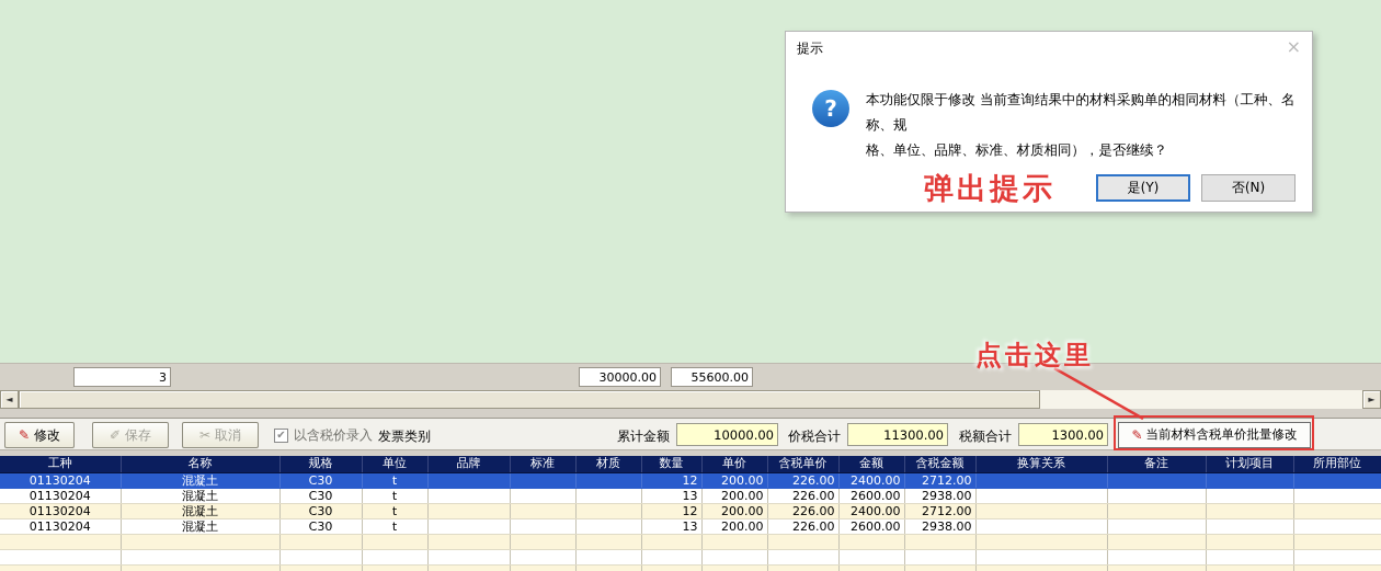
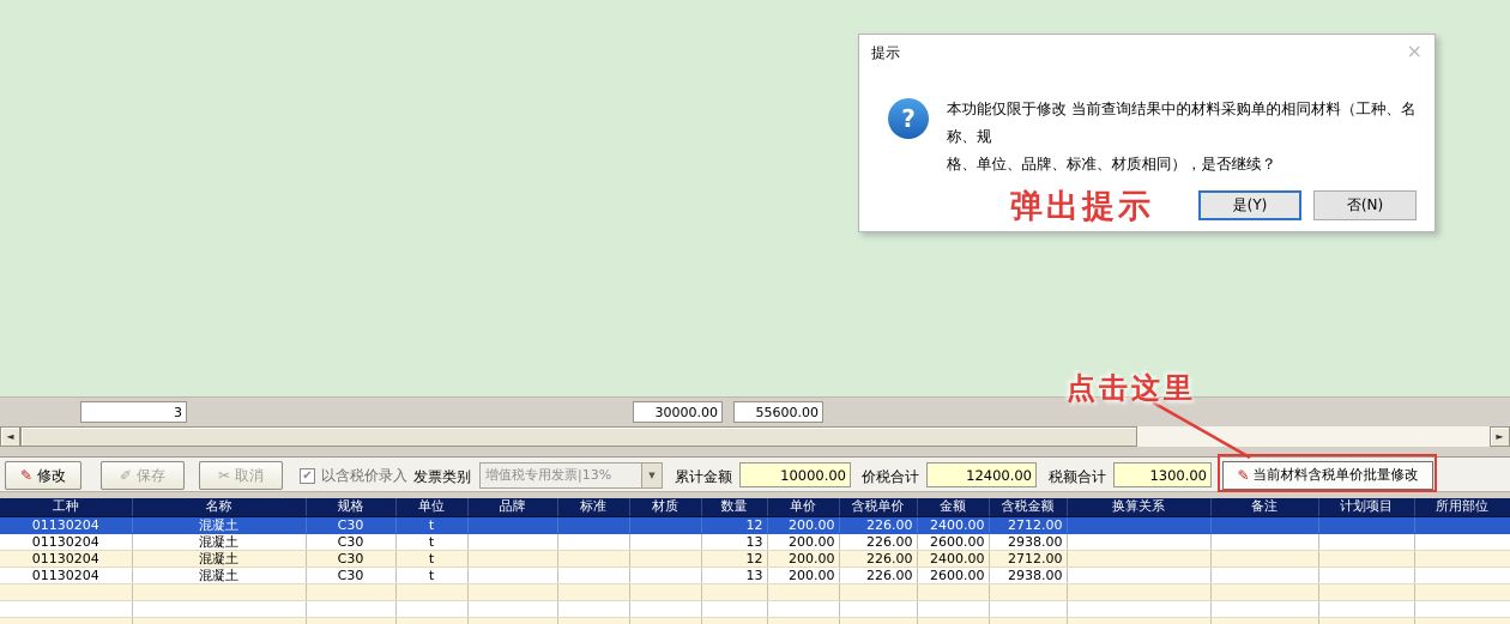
  3
  30000.00
  55600.00
  ◄
  ►
  ✎
  修改
  ✐
  保存
  ✂
  取消
  ✔
  以含税价录入
  发票类别
+ 增值税专用发票|13%
+ ▼
  累计金额
  10000.00
  价税合计
- 11300.00
+ 12400.00
  税额合计
  1300.00
  ✎
  当前材料含税单价批量修改
  工种	名称	规格	单位	品牌	标准	材质	数量	单价	含税单价	金额	含税金额	换算关系	备注	计划项目	所用部位
  01130204	混凝土	C30	t				12	200.00	226.00	2400.00	2712.00
  01130204	混凝土	C30	t				13	200.00	226.00	2600.00	2938.00
  01130204	混凝土	C30	t				12	200.00	226.00	2400.00	2712.00
  01130204	混凝土	C30	t				13	200.00	226.00	2600.00	2938.00
  提示
  ×
  ?
  本功能仅限于修改 当前查询结果中的材料采购单的相同材料（工种、名称、规
  格、单位、品牌、标准、材质相同），是否继续？
  是(Y)
  否(N)
  弹出提示
  点击这里
